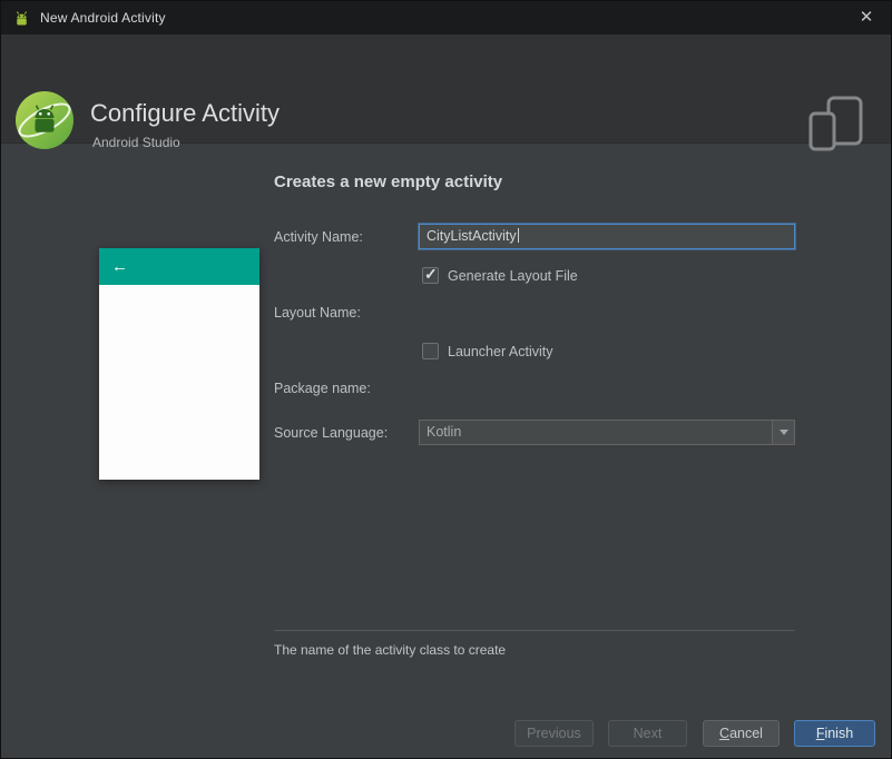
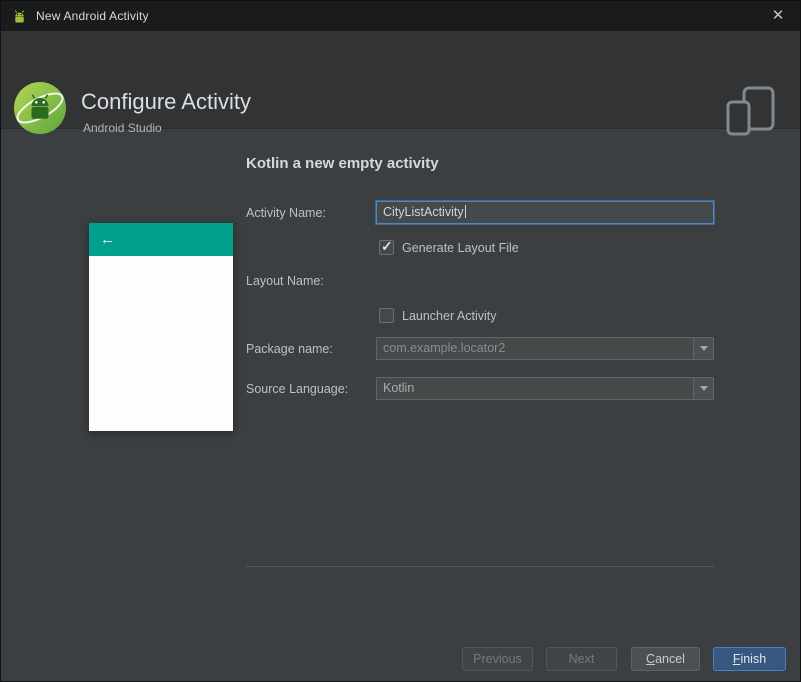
  New Android Activity
  ✕
  Configure Activity
  Android Studio
- Creates a new empty activity
+ Kotlin a new empty activity
  ←
  Activity Name:
  CityListActivity
  ✓
  Generate Layout File
  Layout Name:
  Launcher Activity
  Package name:
+ com.example.locator2
  Source Language:
  Kotlin
- The name of the activity class to create
  Previous
  Next
  Cancel
  Finish
